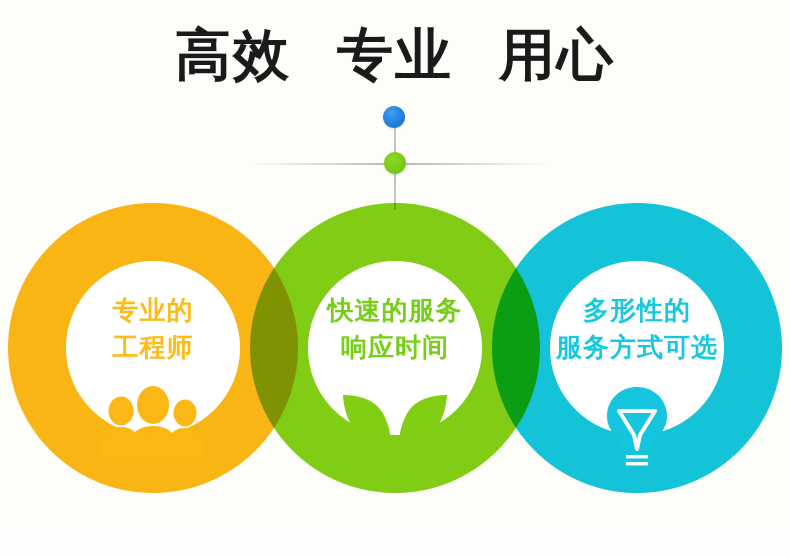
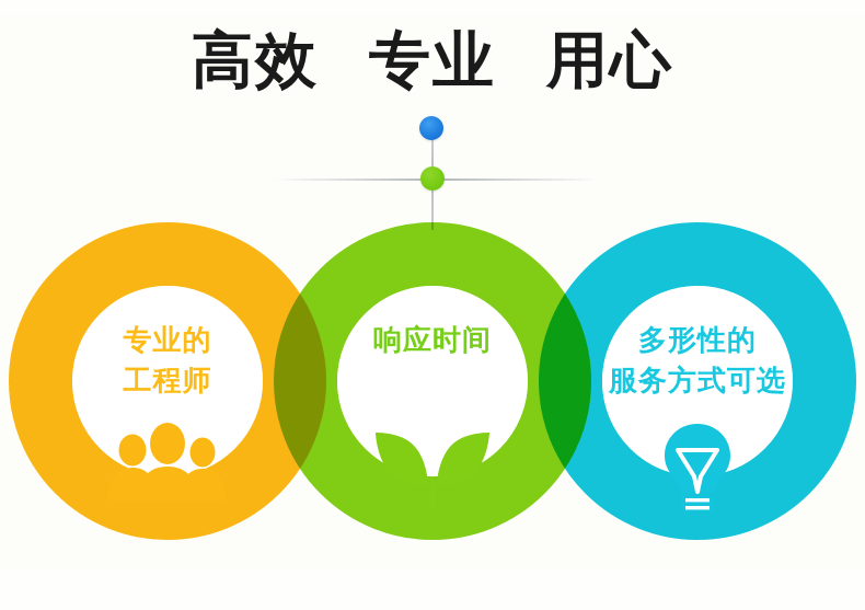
  高效 专业 用心
  专业的
  工程师
- 快速的服务
  响应时间
  多形性的
  服务方式可选
